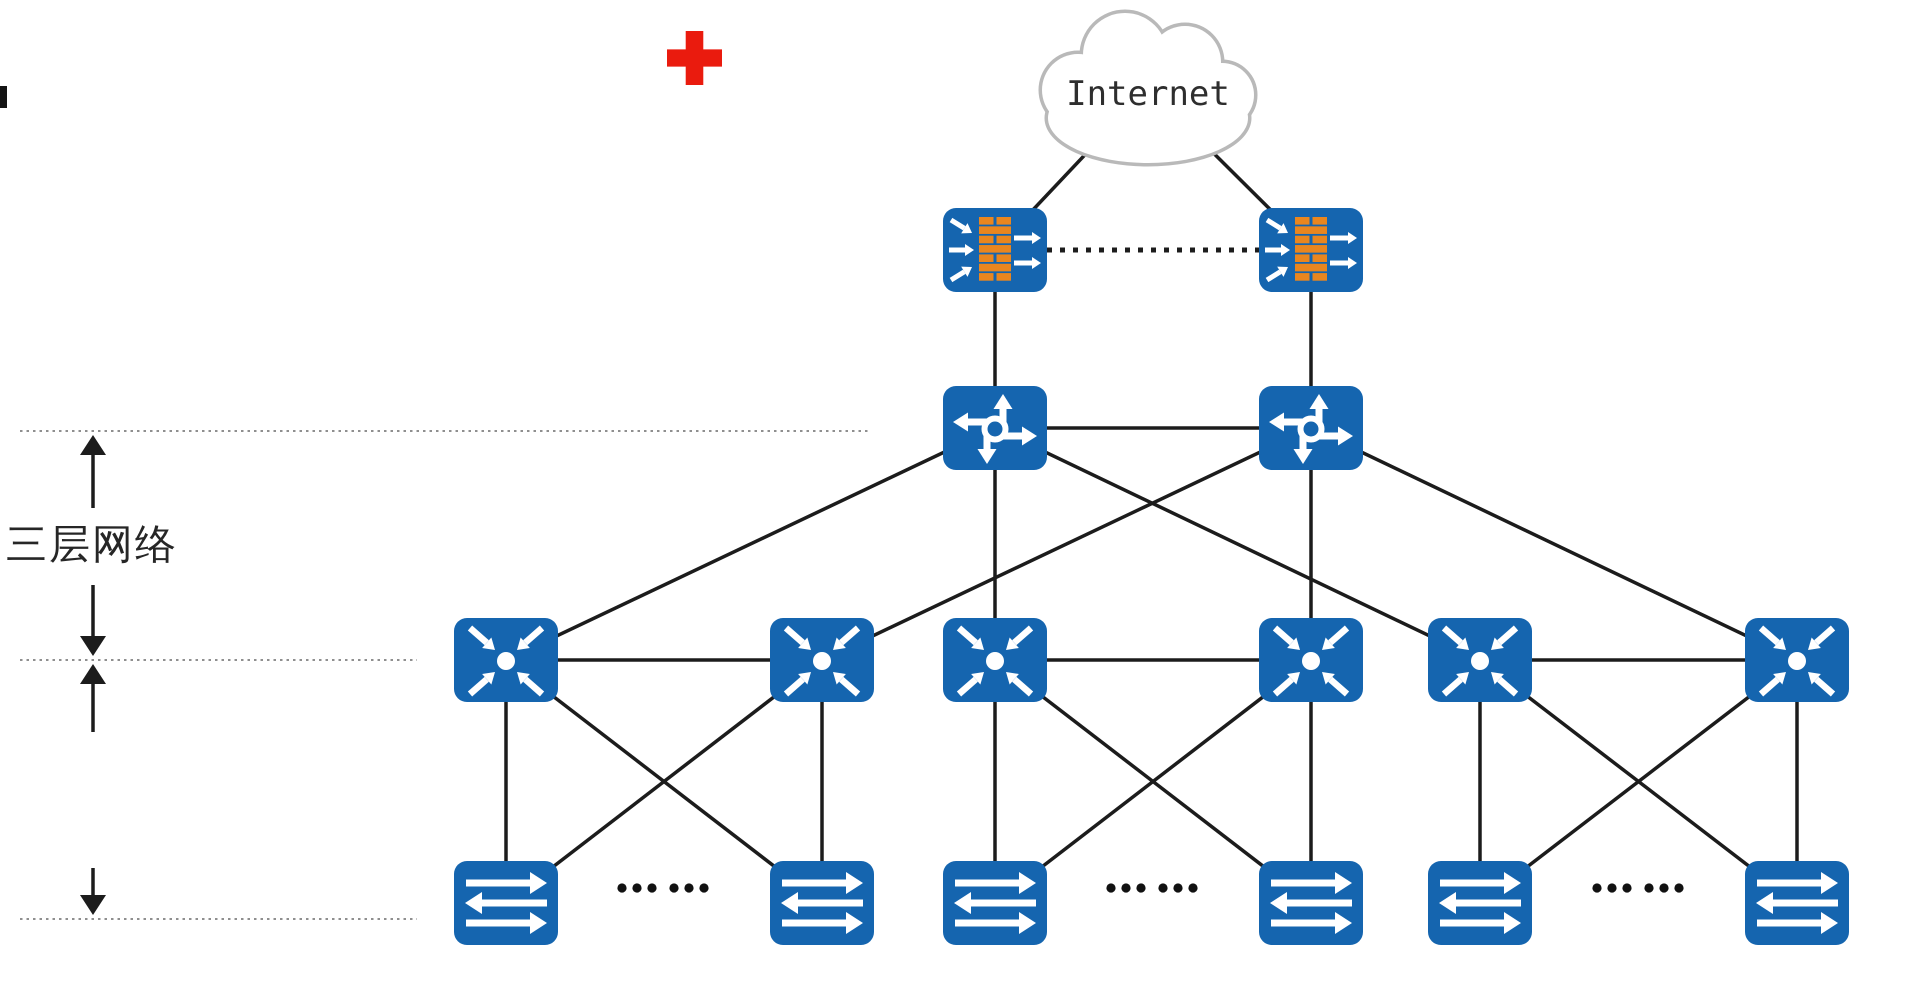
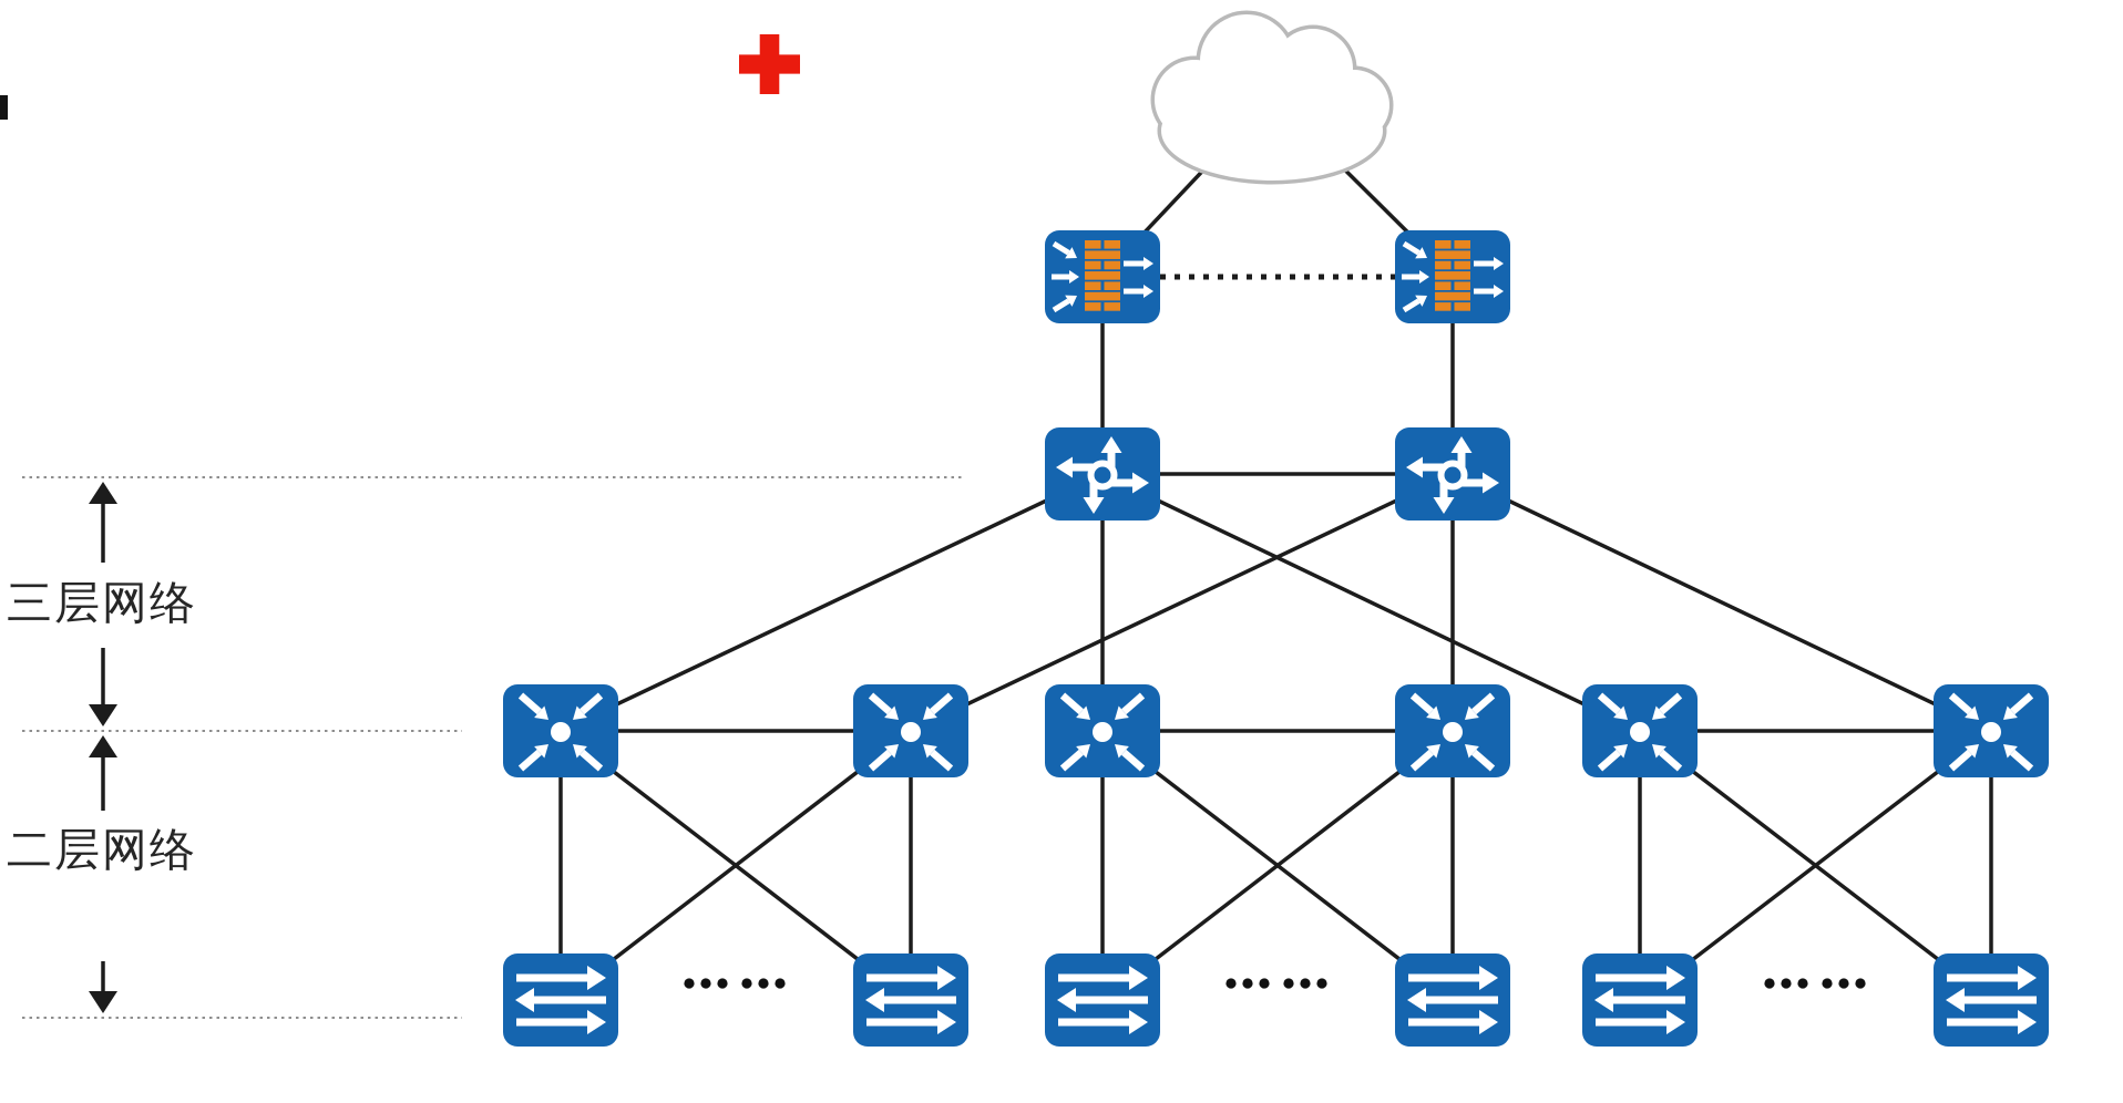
- Internet
  三层网络
+ 二层网络
